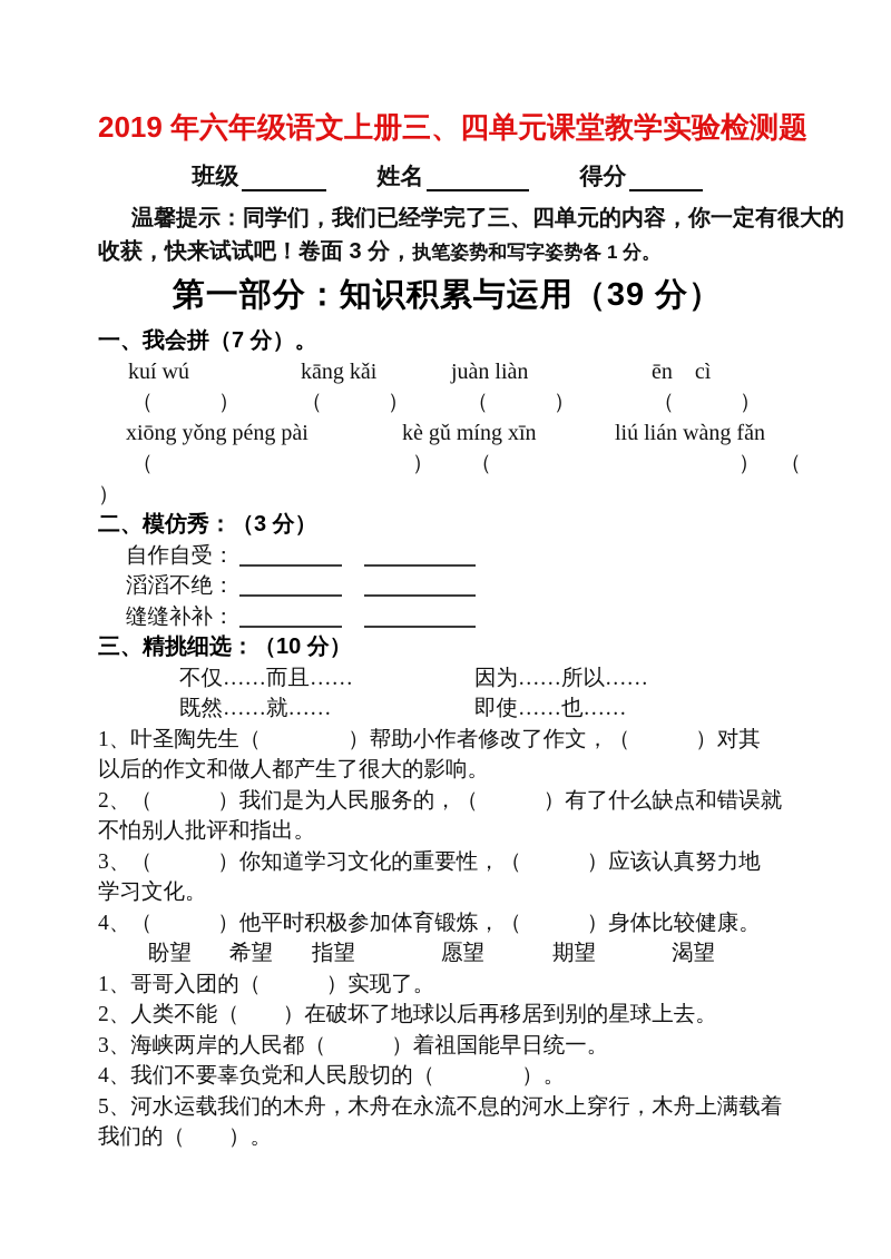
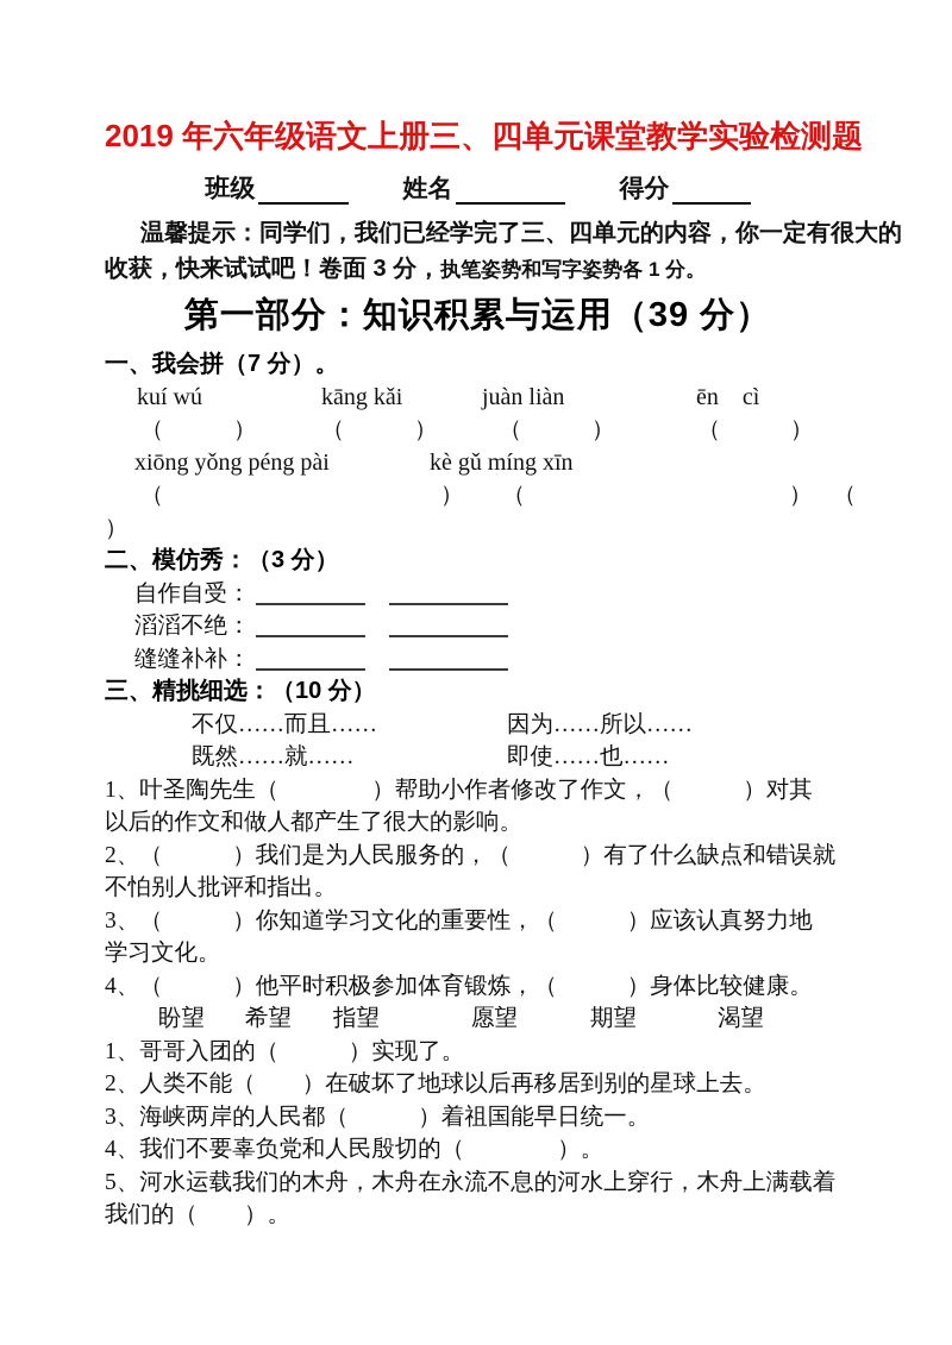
  2019 年六年级语文上册三、四单元课堂教学实验检测题
  班级
  姓名
  得分
  温馨提示：同学们，我们已经学完了三、四单元的内容，你一定有很大的
  收获，快来试试吧！卷面 3 分，执笔姿势和写字姿势各 1 分。
  第一部分：知识积累与运用（39 分）
  一、我会拼（7 分）。
  kuí wú
  kāng kǎi
  juàn liàn
  ēn cì
  （ ）
  （ ）
  （ ）
  （ ）
  xiōng yǒng péng pài
  kè gǔ míng xīn
- liú lián wàng fǎn
  （
  ）
  （
  ）
  （
  ）
  二、模仿秀：（3 分）
  自作自受：
  滔滔不绝：
  缝缝补补：
  三、精挑细选：（10 分）
  不仅……而且……
  因为……所以……
  既然……就……
  即使……也……
  1、叶圣陶先生（ ）帮助小作者修改了作文，（ ）对其
  以后的作文和做人都产生了很大的影响。
  2、（ ）我们是为人民服务的，（ ）有了什么缺点和错误就
  不怕别人批评和指出。
  3、（ ）你知道学习文化的重要性，（ ）应该认真努力地
  学习文化。
  4、（ ）他平时积极参加体育锻炼，（ ）身体比较健康。
  盼望
  希望
  指望
  愿望
  期望
  渴望
  1、哥哥入团的（ ）实现了。
  2、人类不能（ ）在破坏了地球以后再移居到别的星球上去。
  3、海峡两岸的人民都（ ）着祖国能早日统一。
  4、我们不要辜负党和人民殷切的（ ）。
  5、河水运载我们的木舟，木舟在永流不息的河水上穿行，木舟上满载着
  我们的（ ）。
